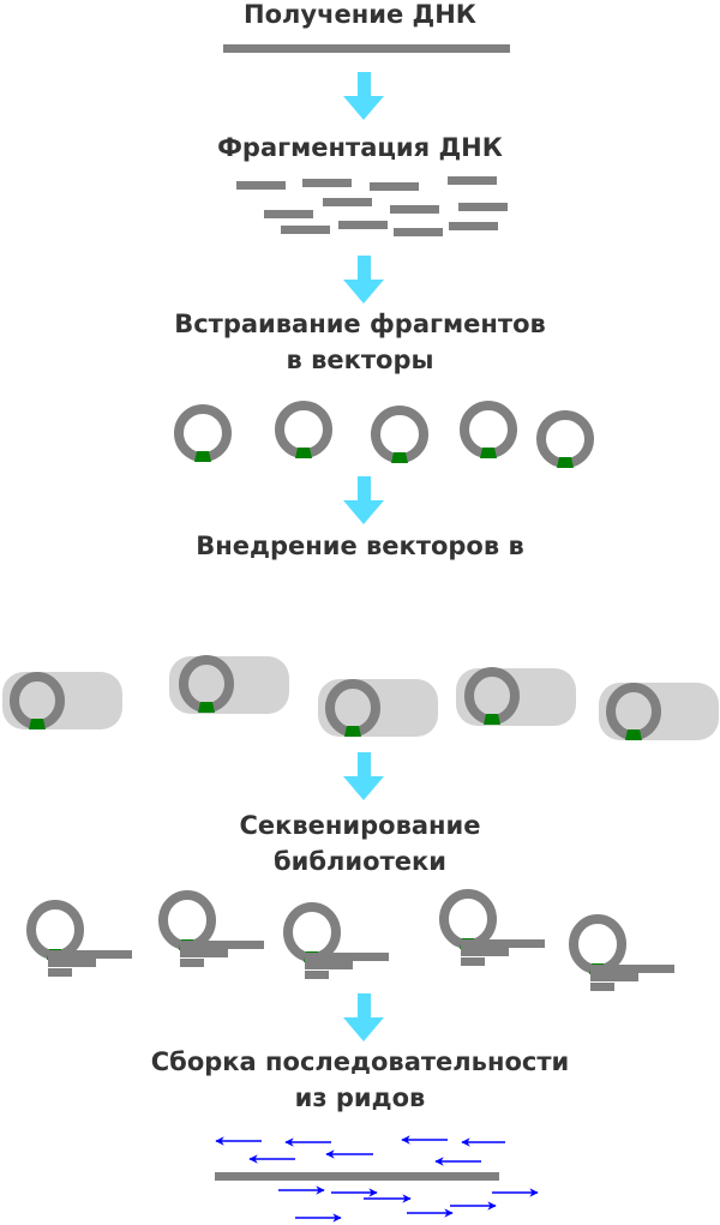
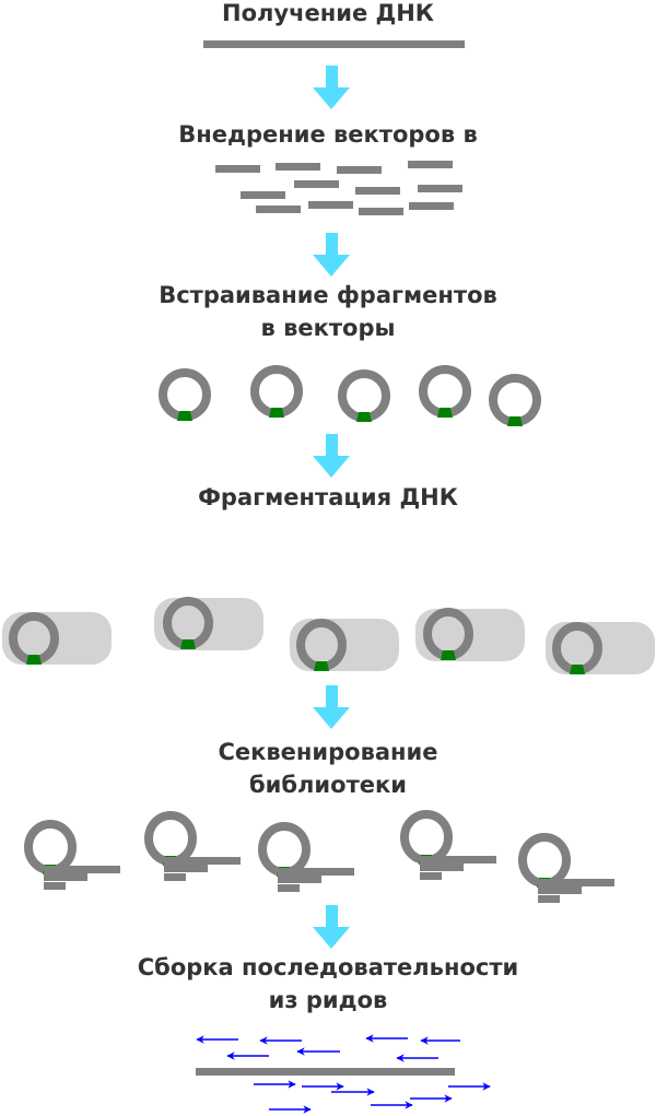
  Получение ДНК
- Фрагментация ДНК
+ Внедрение векторов в
  Встраивание фрагментов
  в векторы
- Внедрение векторов в
+ Фрагментация ДНК
  Секвенирование
  библиотеки
  Сборка последовательности
  из ридов
